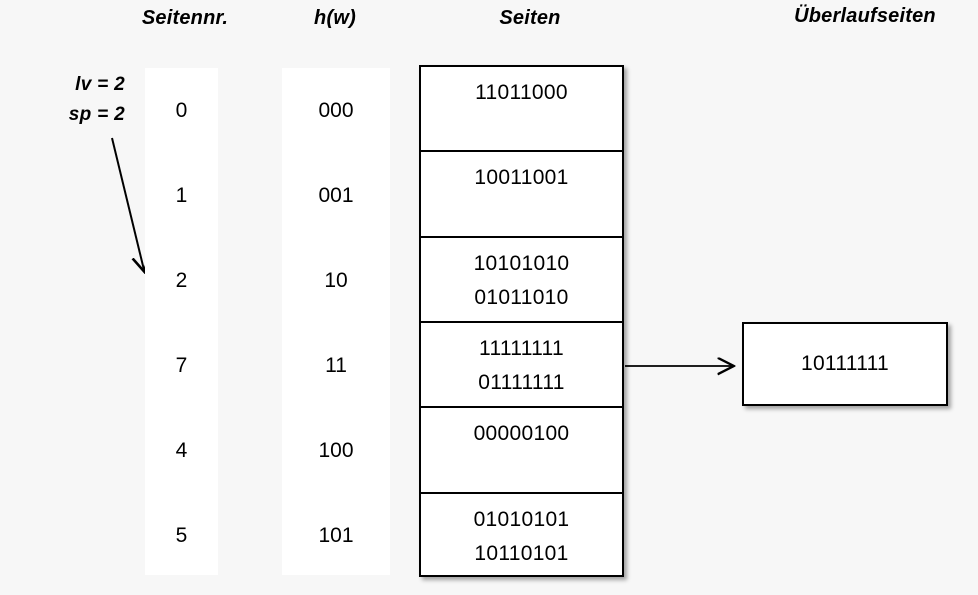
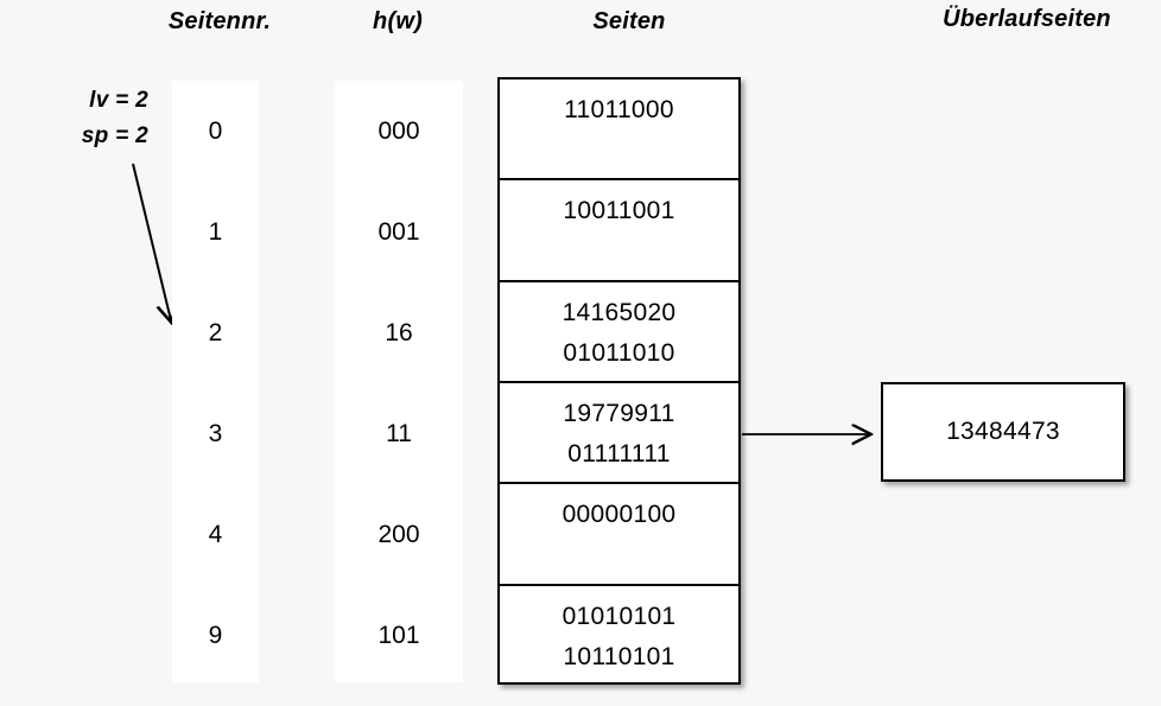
  Seitennr.
  h(w)
  Seiten
  Überlaufseiten
  lv = 2
  sp = 2
  0
  1
  2
- 7
+ 3
  4
- 5
+ 9
  000
  001
- 10
+ 16
  11
- 100
+ 200
  101
  11011000
  10011001
- 10101010
+ 14165020
  01011010
- 11111111
+ 19779911
  01111111
  00000100
  01010101
  10110101
- 10111111
+ 13484473
